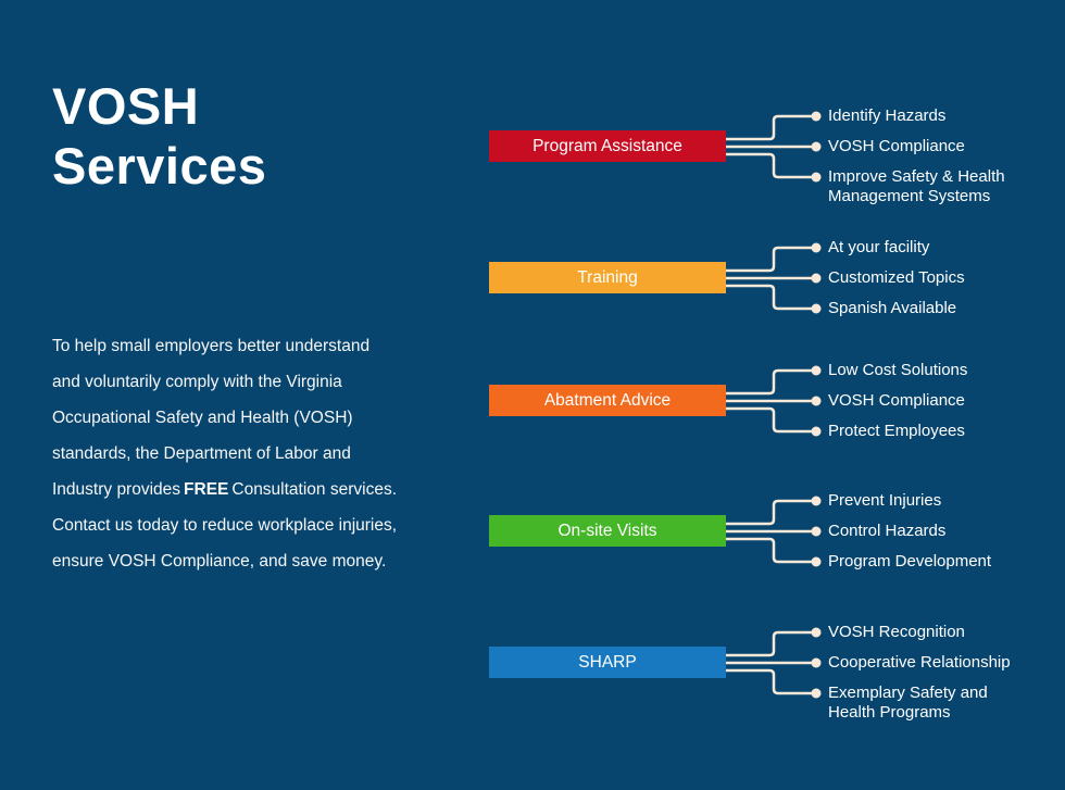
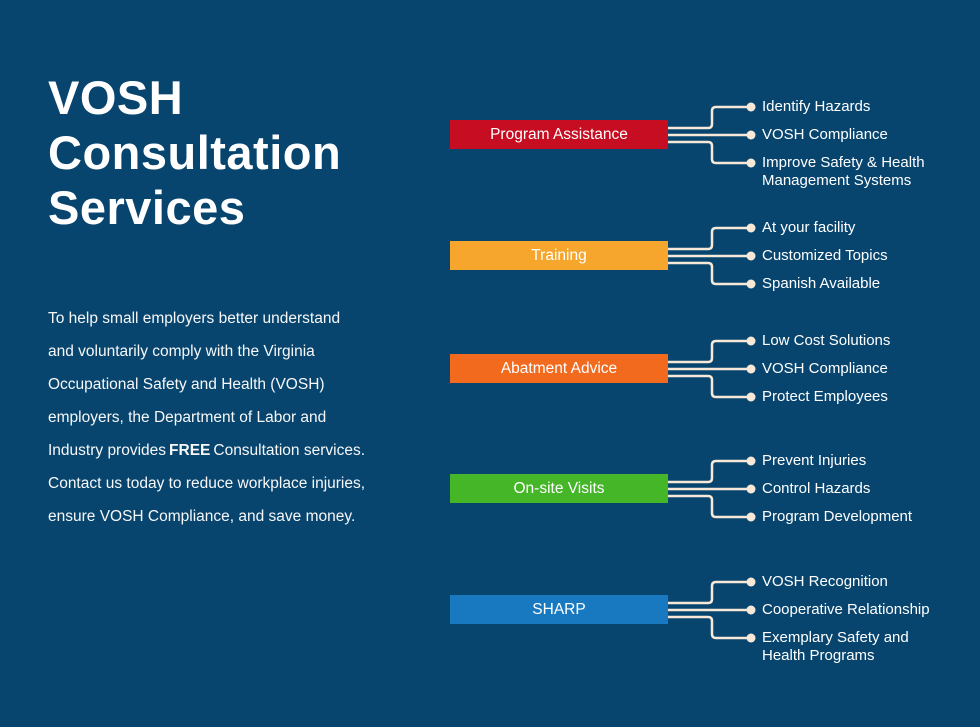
  VOSH
+ Consultation
  Services
- To help small employers better understand and voluntarily comply with the Virginia Occupational Safety and Health (VOSH) standards, the Department of Labor and Industry provides FREE Consultation services. Contact us today to reduce workplace injuries, ensure VOSH Compliance, and save money.
+ To help small employers better understand and voluntarily comply with the Virginia Occupational Safety and Health (VOSH) employers, the Department of Labor and Industry provides FREE Consultation services. Contact us today to reduce workplace injuries, ensure VOSH Compliance, and save money.
  Program Assistance
  Identify Hazards
  VOSH Compliance
  Improve Safety & Health
  Management Systems
  Training
  At your facility
  Customized Topics
  Spanish Available
  Abatment Advice
  Low Cost Solutions
  VOSH Compliance
  Protect Employees
  On-site Visits
  Prevent Injuries
  Control Hazards
  Program Development
  SHARP
  VOSH Recognition
  Cooperative Relationship
  Exemplary Safety and
  Health Programs
